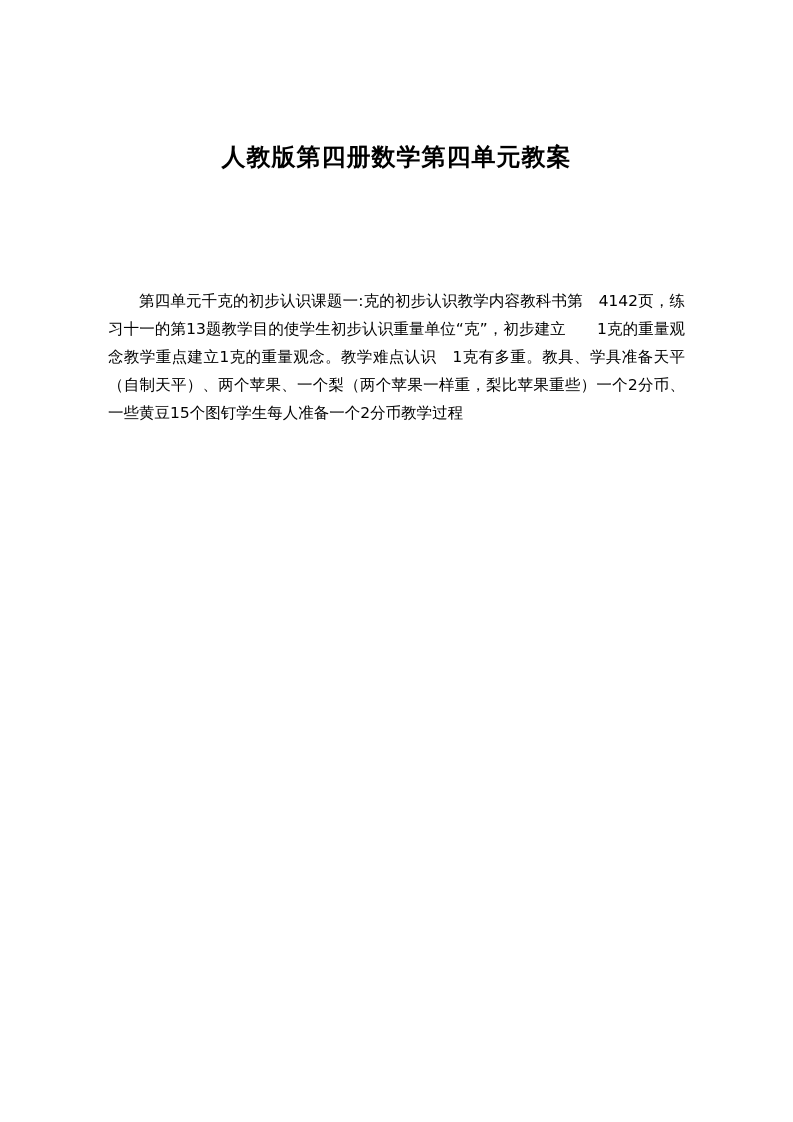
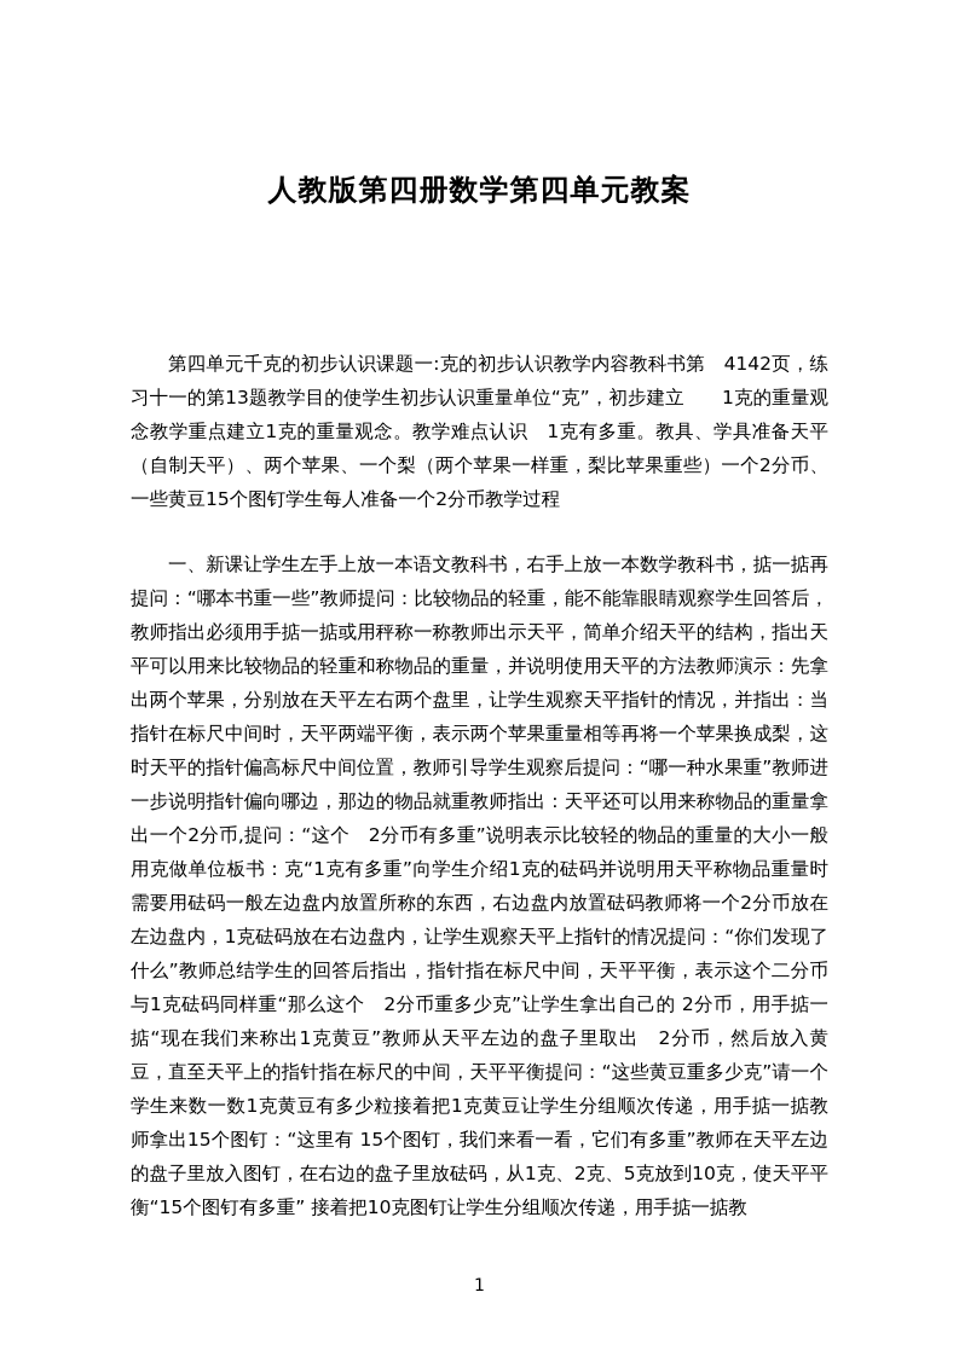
  人教版第四册数学第四单元教案
  第四单元千克的初步认识课题一:克的初步认识教学内容教科书第 4142页，练习十一的第13题教学目的使学生初步认识重量单位“克”，初步建立 1克的重量观念教学重点建立1克的重量观念。教学难点认识 1克有多重。教具、学具准备天平（自制天平）、两个苹果、一个梨（两个苹果一样重，梨比苹果重些）一个2分币、一些黄豆15个图钉学生每人准备一个2分币教学过程
+ 一、新课让学生左手上放一本语文教科书，右手上放一本数学教科书，掂一掂再提问：“哪本书重一些”教师提问：比较物品的轻重，能不能靠眼睛观察学生回答后，教师指出必须用手掂一掂或用秤称一称教师出示天平，简单介绍天平的结构，指出天平可以用来比较物品的轻重和称物品的重量，并说明使用天平的方法教师演示：先拿出两个苹果，分别放在天平左右两个盘里，让学生观察天平指针的情况，并指出：当指针在标尺中间时，天平两端平衡，表示两个苹果重量相等再将一个苹果换成梨，这时天平的指针偏高标尺中间位置，教师引导学生观察后提问：“哪一种水果重”教师进一步说明指针偏向哪边，那边的物品就重教师指出：天平还可以用来称物品的重量拿出一个2分币,提问：“这个 2分币有多重”说明表示比较轻的物品的重量的大小一般用克做单位板书：克“1克有多重”向学生介绍1克的砝码并说明用天平称物品重量时需要用砝码一般左边盘内放置所称的东西，右边盘内放置砝码教师将一个2分币放在左边盘内，1克砝码放在右边盘内，让学生观察天平上指针的情况提问：“你们发现了什么”教师总结学生的回答后指出，指针指在标尺中间，天平平衡，表示这个二分币与1克砝码同样重“那么这个 2分币重多少克”让学生拿出自己的 2分币，用手掂一掂“现在我们来称出1克黄豆”教师从天平左边的盘子里取出 2分币，然后放入黄豆，直至天平上的指针指在标尺的中间，天平平衡提问：“这些黄豆重多少克”请一个学生来数一数1克黄豆有多少粒接着把1克黄豆让学生分组顺次传递，用手掂一掂教师拿出15个图钉：“这里有 15个图钉，我们来看一看，它们有多重”教师在天平左边的盘子里放入图钉，在右边的盘子里放砝码，从1克、2克、5克放到10克，使天平平衡“15个图钉有多重” 接着把10克图钉让学生分组顺次传递，用手掂一掂教
+ 1
